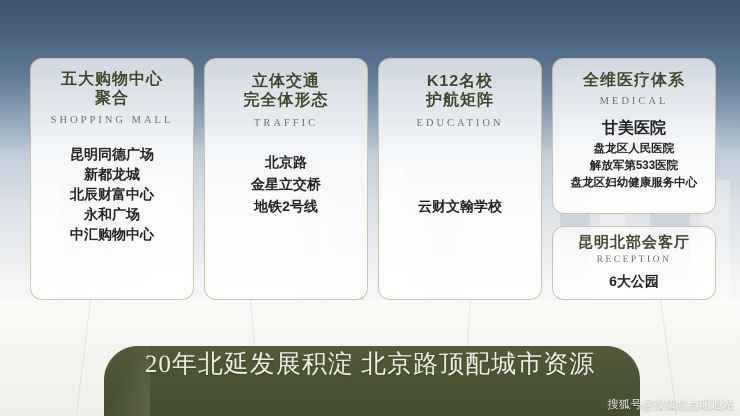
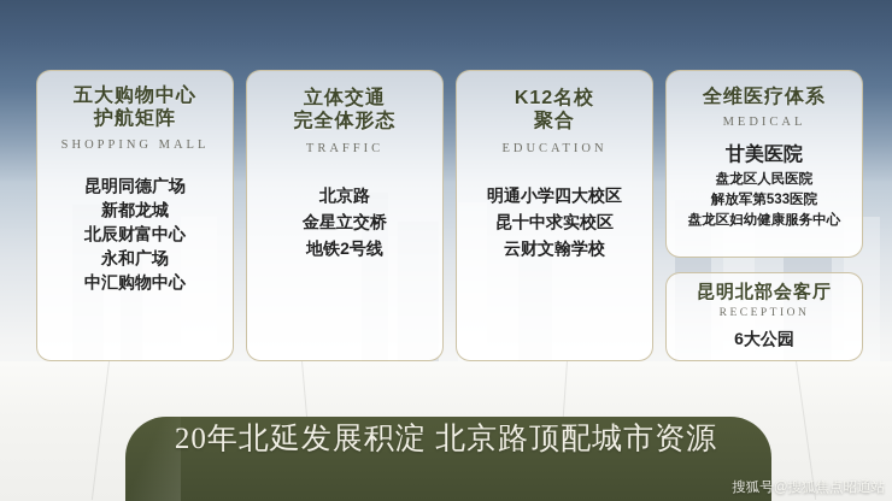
  五大购物中心
- 聚合
+ 护航矩阵
  SHOPPING MALL
  昆明同德广场
  新都龙城
  北辰财富中心
  永和广场
  中汇购物中心
  立体交通
  完全体形态
  TRAFFIC
  北京路
  金星立交桥
  地铁2号线
  K12名校
- 护航矩阵
+ 聚合
  EDUCATION
+ 明通小学四大校区
+ 昆十中求实校区
  云财文翰学校
  全维医疗体系
  MEDICAL
  甘美医院
  盘龙区人民医院
  解放军第533医院
  盘龙区妇幼健康服务中心
  昆明北部会客厅
  RECEPTION
  6大公园
  20年北延发展积淀 北京路顶配城市资源
  搜狐号@搜狐焦点昭通站
